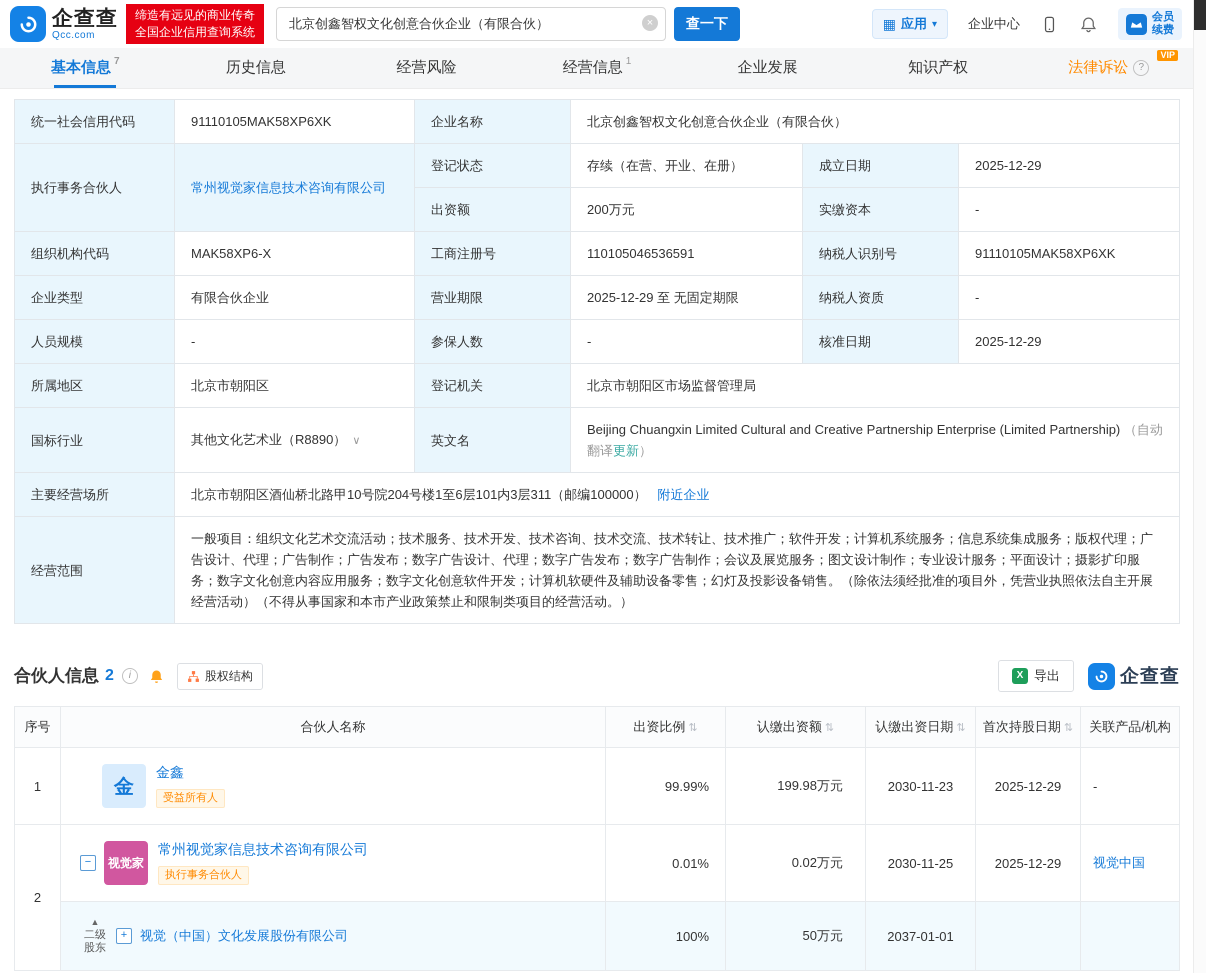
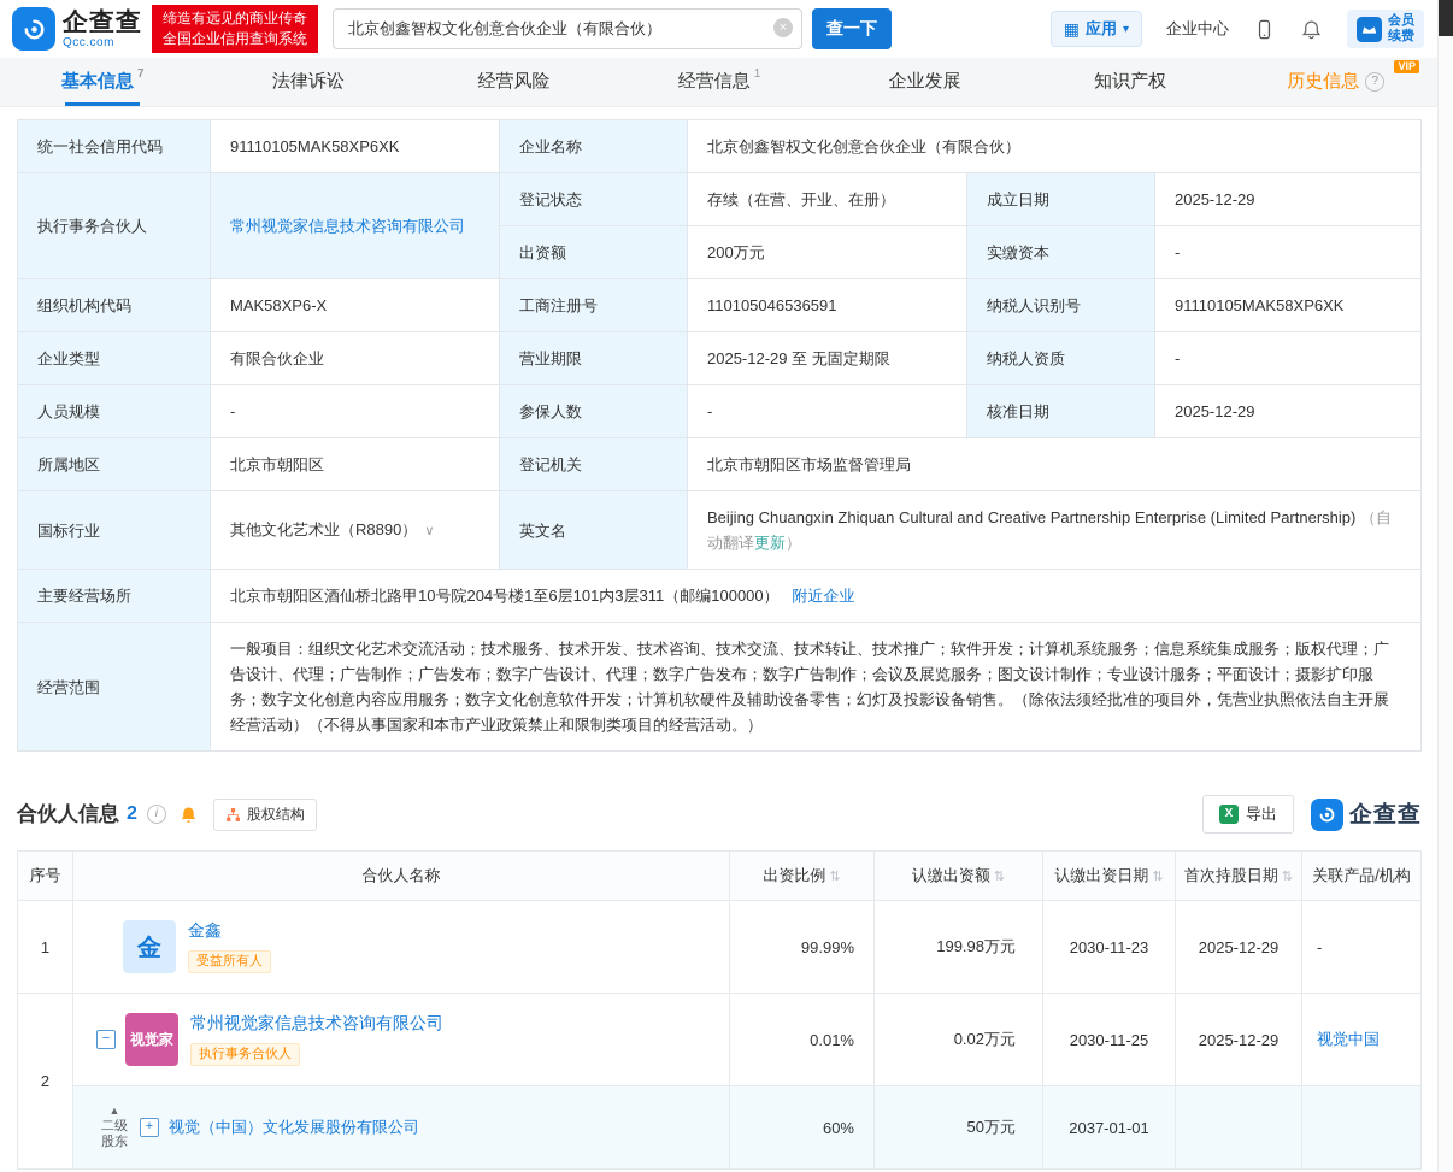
  企查查
  Qcc.com
  缔造有远见的商业传奇
  全国企业信用查询系统
  北京创鑫智权文化创意合伙企业（有限合伙）
  ×
  查一下
  ▦
  应用
  ▾
  企业中心
  会员
  续费
  基本信息
  7
- 历史信息
+ 法律诉讼
  经营风险
  经营信息
  1
  企业发展
  知识产权
  VIP
- 法律诉讼
+ 历史信息
  ?
  统一社会信用代码	91110105MAK58XP6XK	企业名称	北京创鑫智权文化创意合伙企业（有限合伙）
  执行事务合伙人	常州视觉家信息技术咨询有限公司	登记状态	存续（在营、开业、在册）	成立日期	2025-12-29
  出资额	200万元	实缴资本	-
  组织机构代码	MAK58XP6-X	工商注册号	110105046536591	纳税人识别号	91110105MAK58XP6XK
  企业类型	有限合伙企业	营业期限	2025-12-29 至 无固定期限	纳税人资质	-
  人员规模	-	参保人数	-	核准日期	2025-12-29
  所属地区	北京市朝阳区	登记机关	北京市朝阳区市场监督管理局
- 国标行业	其他文化艺术业（R8890） ∨	英文名	Beijing Chuangxin Limited Cultural and Creative Partnership Enterprise (Limited Partnership) （自动翻译更新）
+ 国标行业	其他文化艺术业（R8890） ∨	英文名	Beijing Chuangxin Zhiquan Cultural and Creative Partnership Enterprise (Limited Partnership) （自动翻译更新）
  主要经营场所	北京市朝阳区酒仙桥北路甲10号院204号楼1至6层101内3层311（邮编100000） 附近企业
  经营范围	一般项目：组织文化艺术交流活动；技术服务、技术开发、技术咨询、技术交流、技术转让、技术推广；软件开发；计算机系统服务；信息系统集成服务；版权代理；广告设计、代理；广告制作；广告发布；数字广告设计、代理；数字广告发布；数字广告制作；会议及展览服务；图文设计制作；专业设计服务；平面设计；摄影扩印服务；数字文化创意内容应用服务；数字文化创意软件开发；计算机软硬件及辅助设备零售；幻灯及投影设备销售。（除依法须经批准的项目外，凭营业执照依法自主开展经营活动）（不得从事国家和本市产业政策禁止和限制类项目的经营活动。）
  合伙人信息
  2
  i
  股权结构
  X
  导出
  企查查
  序号	合伙人名称	出资比例 ⇅	认缴出资额 ⇅	认缴出资日期 ⇅	首次持股日期 ⇅	关联产品/机构
  1	金 金鑫 受益所有人	99.99%	199.98万元	2030-11-23	2025-12-29	-
  2	− 视觉家 常州视觉家信息技术咨询有限公司 执行事务合伙人	0.01%	0.02万元	2030-11-25	2025-12-29	视觉中国
- ▲ 二级股东 + 视觉（中国）文化发展股份有限公司	100%	50万元	2037-01-01
+ ▲ 二级股东 + 视觉（中国）文化发展股份有限公司	60%	50万元	2037-01-01
